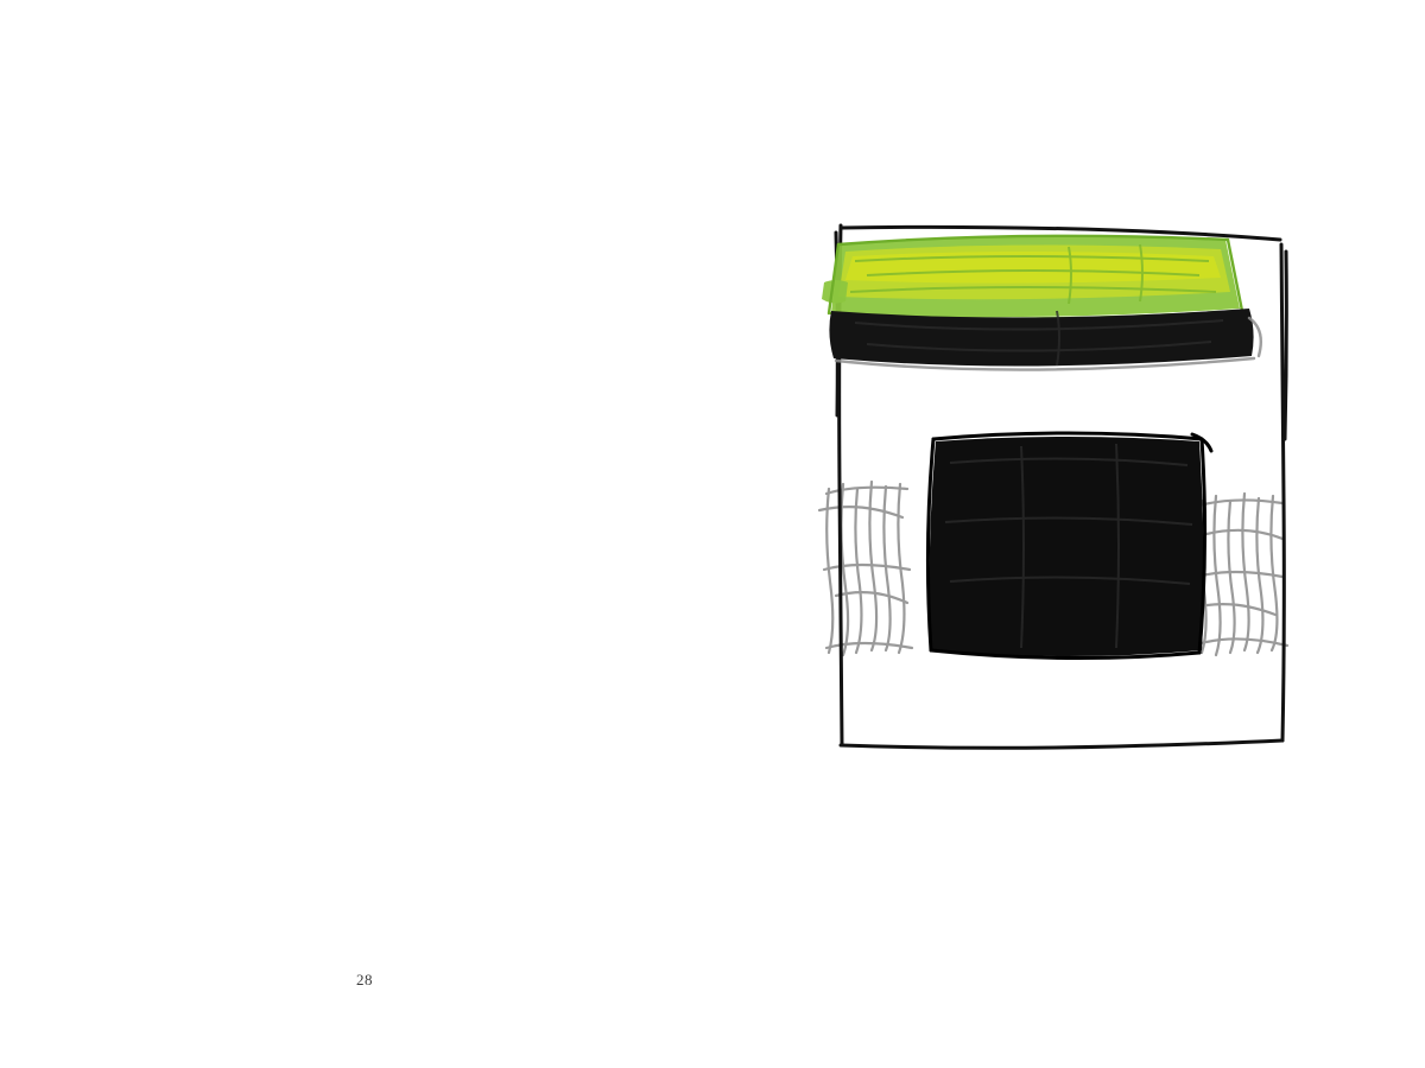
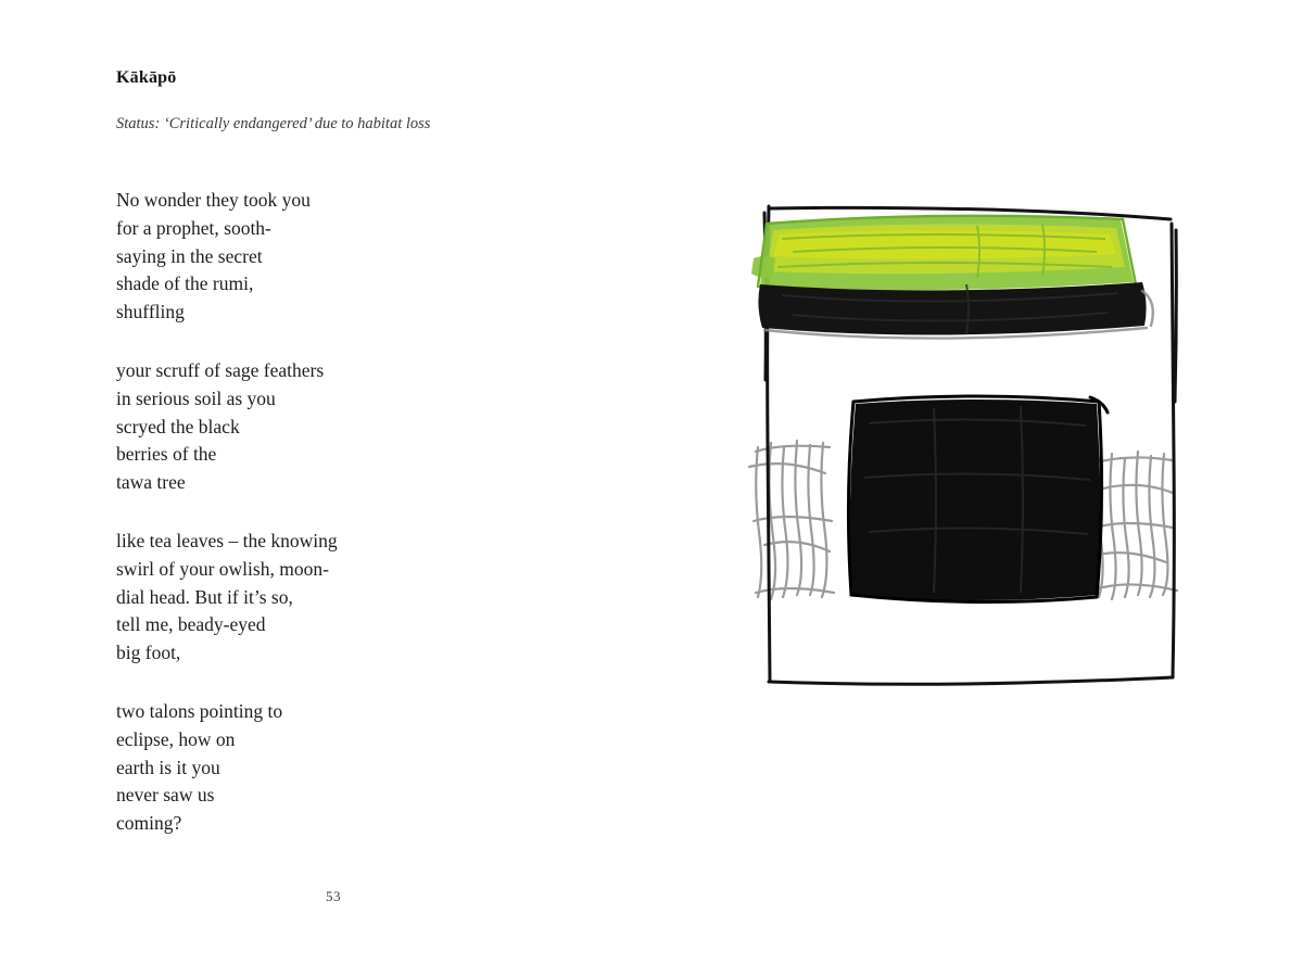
+ Kākāpō
+ Status: ‘Critically endangered’ due to habitat loss
+ No wonder they took you
+ for a prophet, sooth-
+ saying in the secret
+ shade of the rumi,
+ shuffling
+ your scruff of sage feathers
+ in serious soil as you
+ scryed the black
+ berries of the
+ tawa tree
+ like tea leaves – the knowing
+ swirl of your owlish, moon-
+ dial head. But if it’s so,
+ tell me, beady-eyed
+ big foot,
+ two talons pointing to
+ eclipse, how on
+ earth is it you
+ never saw us
+ coming?
- 28
+ 53
